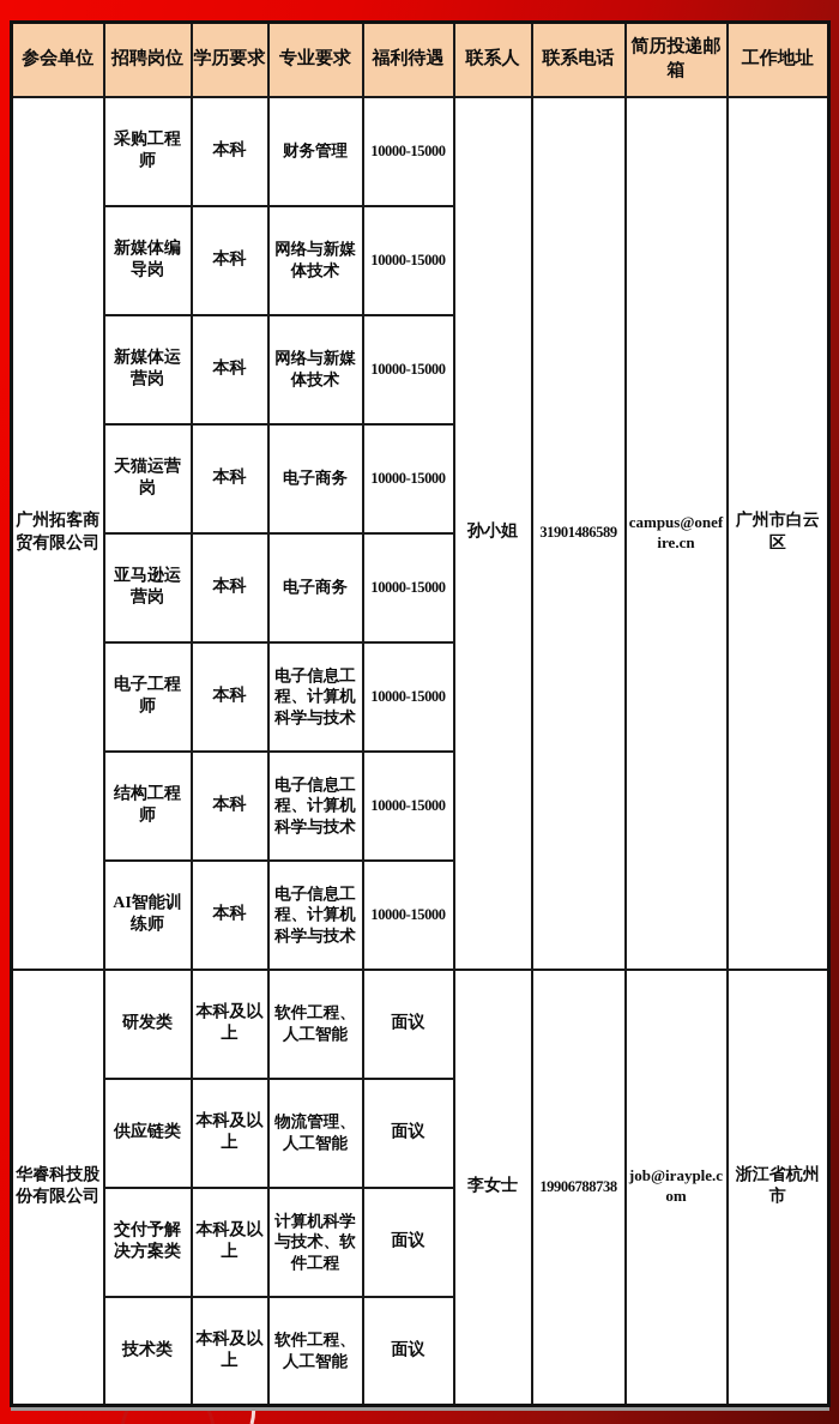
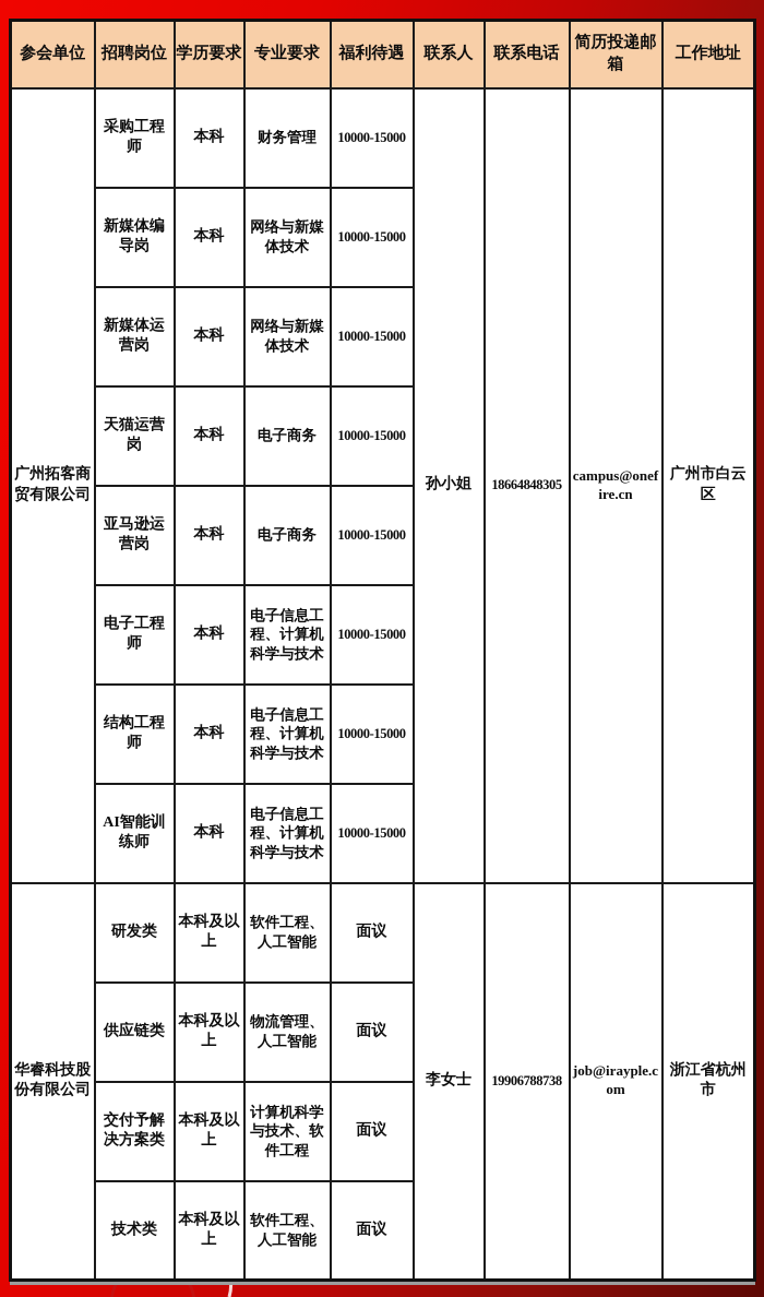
  参会单位	招聘岗位	学历要求	专业要求	福利待遇	联系人	联系电话	简历投递邮箱	工作地址
- 广州拓客商贸有限公司	采购工程师	本科	财务管理	10000-15000	孙小姐	31901486589	campus@onefire.cn	广州市白云区
+ 广州拓客商贸有限公司	采购工程师	本科	财务管理	10000-15000	孙小姐	18664848305	campus@onefire.cn	广州市白云区
  新媒体编导岗	本科	网络与新媒体技术	10000-15000
  新媒体运营岗	本科	网络与新媒体技术	10000-15000
  天猫运营岗	本科	电子商务	10000-15000
  亚马逊运营岗	本科	电子商务	10000-15000
  电子工程师	本科	电子信息工程、计算机科学与技术	10000-15000
  结构工程师	本科	电子信息工程、计算机科学与技术	10000-15000
  AI智能训练师	本科	电子信息工程、计算机科学与技术	10000-15000
  华睿科技股份有限公司	研发类	本科及以上	软件工程、人工智能	面议	李女士	19906788738	job@irayple.com	浙江省杭州市
  供应链类	本科及以上	物流管理、人工智能	面议
  交付予解决方案类	本科及以上	计算机科学与技术、软件工程	面议
  技术类	本科及以上	软件工程、人工智能	面议
